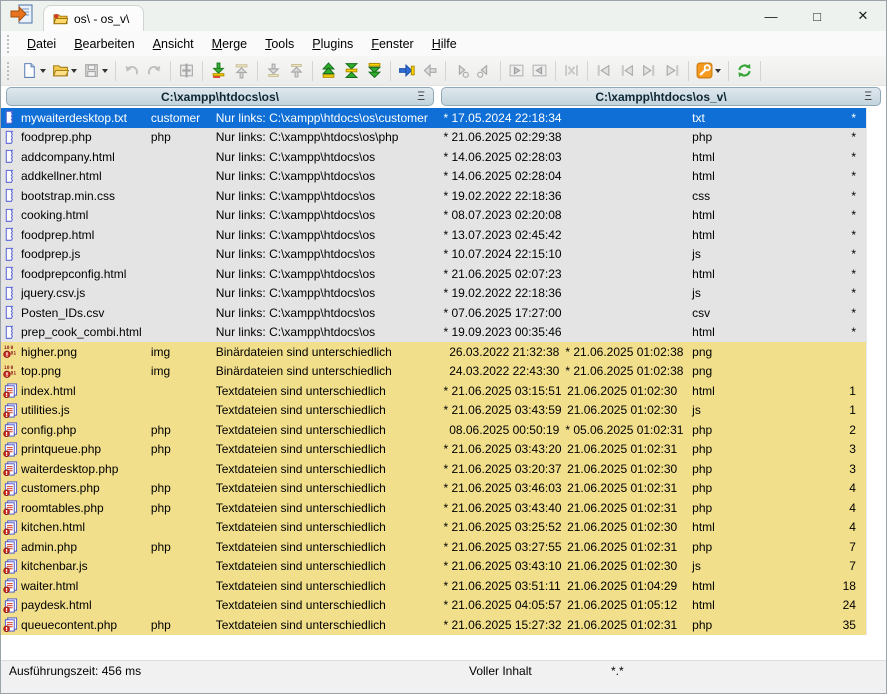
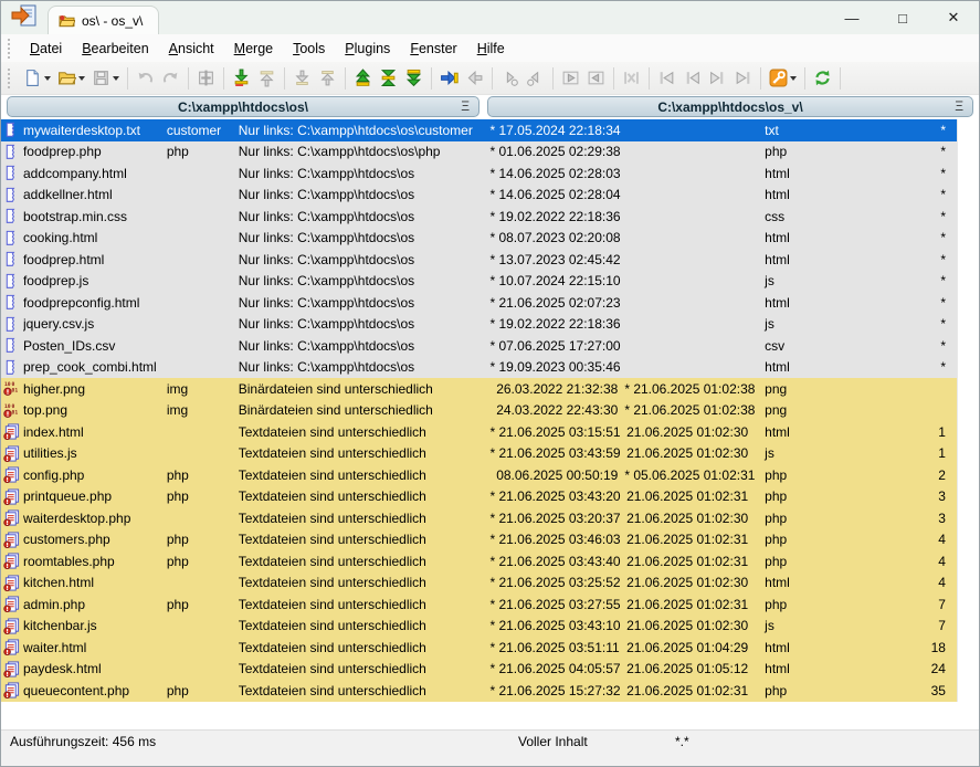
  os\ - os_v\
  —
  □
  ✕
  Datei
  Bearbeiten
  Ansicht
  Merge
  Tools
  Plugins
  Fenster
  Hilfe
  C:\xampp\htdocs\os\
  Ξ
  C:\xampp\htdocs\os_v\
  Ξ
  mywaiterdesktop.txt
  customer
  Nur links: C:\xampp\htdocs\os\customer
  * 17.05.2024 22:18:34
  txt
  *
  foodprep.php
  php
  Nur links: C:\xampp\htdocs\os\php
- * 21.06.2025 02:29:38
+ * 01.06.2025 02:29:38
  php
  *
  addcompany.html
  Nur links: C:\xampp\htdocs\os
  * 14.06.2025 02:28:03
  html
  *
  addkellner.html
  Nur links: C:\xampp\htdocs\os
  * 14.06.2025 02:28:04
  html
  *
  bootstrap.min.css
  Nur links: C:\xampp\htdocs\os
  * 19.02.2022 22:18:36
  css
  *
  cooking.html
  Nur links: C:\xampp\htdocs\os
  * 08.07.2023 02:20:08
  html
  *
  foodprep.html
  Nur links: C:\xampp\htdocs\os
  * 13.07.2023 02:45:42
  html
  *
  foodprep.js
  Nur links: C:\xampp\htdocs\os
  * 10.07.2024 22:15:10
  js
  *
  foodprepconfig.html
  Nur links: C:\xampp\htdocs\os
  * 21.06.2025 02:07:23
  html
  *
  jquery.csv.js
  Nur links: C:\xampp\htdocs\os
  * 19.02.2022 22:18:36
  js
  *
  Posten_IDs.csv
  Nur links: C:\xampp\htdocs\os
  * 07.06.2025 17:27:00
  csv
  *
  prep_cook_combi.html
  Nur links: C:\xampp\htdocs\os
  * 19.09.2023 00:35:46
  html
  *
  higher.png
  img
  Binärdateien sind unterschiedlich
  26.03.2022 21:32:38
  * 21.06.2025 01:02:38
  png
  top.png
  img
  Binärdateien sind unterschiedlich
  24.03.2022 22:43:30
  * 21.06.2025 01:02:38
  png
  index.html
  Textdateien sind unterschiedlich
  * 21.06.2025 03:15:51
  21.06.2025 01:02:30
  html
  1
  utilities.js
  Textdateien sind unterschiedlich
  * 21.06.2025 03:43:59
  21.06.2025 01:02:30
  js
  1
  config.php
  php
  Textdateien sind unterschiedlich
  08.06.2025 00:50:19
  * 05.06.2025 01:02:31
  php
  2
  printqueue.php
  php
  Textdateien sind unterschiedlich
  * 21.06.2025 03:43:20
  21.06.2025 01:02:31
  php
  3
  waiterdesktop.php
  Textdateien sind unterschiedlich
  * 21.06.2025 03:20:37
  21.06.2025 01:02:30
  php
  3
  customers.php
  php
  Textdateien sind unterschiedlich
  * 21.06.2025 03:46:03
  21.06.2025 01:02:31
  php
  4
  roomtables.php
  php
  Textdateien sind unterschiedlich
  * 21.06.2025 03:43:40
  21.06.2025 01:02:31
  php
  4
  kitchen.html
  Textdateien sind unterschiedlich
  * 21.06.2025 03:25:52
  21.06.2025 01:02:30
  html
  4
  admin.php
  php
  Textdateien sind unterschiedlich
  * 21.06.2025 03:27:55
  21.06.2025 01:02:31
  php
  7
  kitchenbar.js
  Textdateien sind unterschiedlich
  * 21.06.2025 03:43:10
  21.06.2025 01:02:30
  js
  7
  waiter.html
  Textdateien sind unterschiedlich
  * 21.06.2025 03:51:11
  21.06.2025 01:04:29
  html
  18
  paydesk.html
  Textdateien sind unterschiedlich
  * 21.06.2025 04:05:57
  21.06.2025 01:05:12
  html
  24
  queuecontent.php
  php
  Textdateien sind unterschiedlich
  * 21.06.2025 15:27:32
  21.06.2025 01:02:31
  php
  35
  Ausführungszeit: 456 ms
  Voller Inhalt
  *.*
